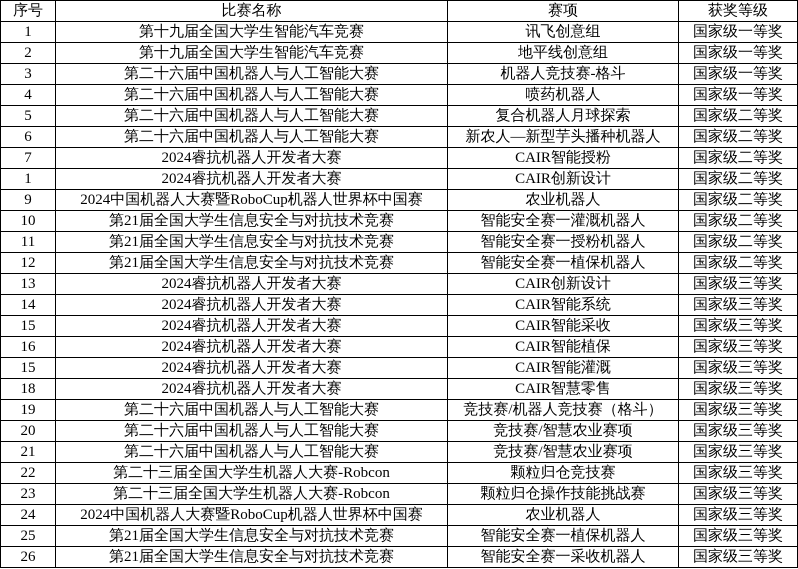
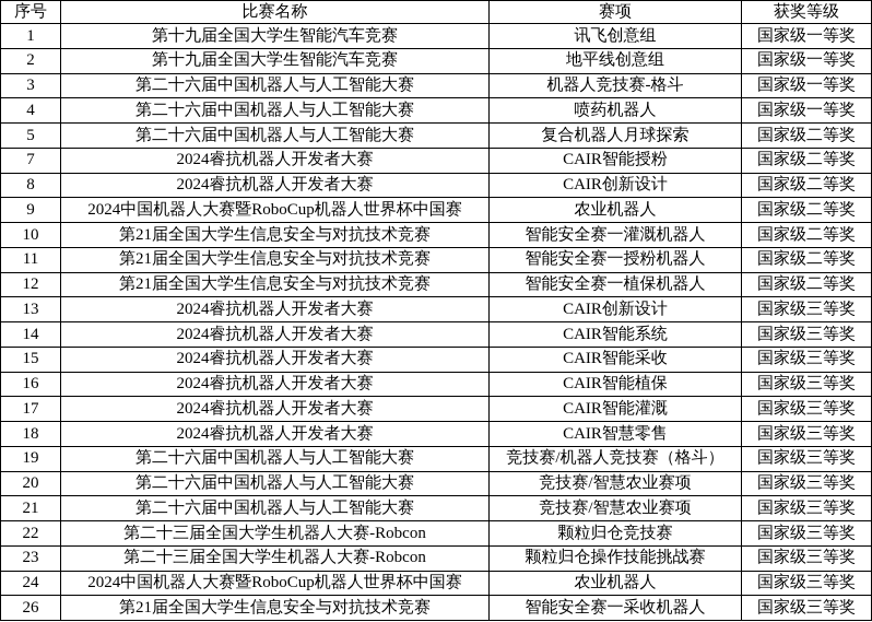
  序号	比赛名称	赛项	获奖等级
  1	第十九届全国大学生智能汽车竞赛	讯飞创意组	国家级一等奖
  2	第十九届全国大学生智能汽车竞赛	地平线创意组	国家级一等奖
  3	第二十六届中国机器人与人工智能大赛	机器人竞技赛-格斗	国家级一等奖
  4	第二十六届中国机器人与人工智能大赛	喷药机器人	国家级一等奖
  5	第二十六届中国机器人与人工智能大赛	复合机器人月球探索	国家级二等奖
- 6	第二十六届中国机器人与人工智能大赛	新农人—新型芋头播种机器人	国家级二等奖
  7	2024睿抗机器人开发者大赛	CAIR智能授粉	国家级二等奖
- 1	2024睿抗机器人开发者大赛	CAIR创新设计	国家级二等奖
+ 8	2024睿抗机器人开发者大赛	CAIR创新设计	国家级二等奖
  9	2024中国机器人大赛暨RoboCup机器人世界杯中国赛	农业机器人	国家级二等奖
  10	第21届全国大学生信息安全与对抗技术竞赛	智能安全赛一灌溉机器人	国家级二等奖
  11	第21届全国大学生信息安全与对抗技术竞赛	智能安全赛一授粉机器人	国家级二等奖
  12	第21届全国大学生信息安全与对抗技术竞赛	智能安全赛一植保机器人	国家级二等奖
  13	2024睿抗机器人开发者大赛	CAIR创新设计	国家级三等奖
  14	2024睿抗机器人开发者大赛	CAIR智能系统	国家级三等奖
  15	2024睿抗机器人开发者大赛	CAIR智能采收	国家级三等奖
  16	2024睿抗机器人开发者大赛	CAIR智能植保	国家级三等奖
- 15	2024睿抗机器人开发者大赛	CAIR智能灌溉	国家级三等奖
+ 17	2024睿抗机器人开发者大赛	CAIR智能灌溉	国家级三等奖
  18	2024睿抗机器人开发者大赛	CAIR智慧零售	国家级三等奖
  19	第二十六届中国机器人与人工智能大赛	竞技赛/机器人竞技赛（格斗）	国家级三等奖
  20	第二十六届中国机器人与人工智能大赛	竞技赛/智慧农业赛项	国家级三等奖
  21	第二十六届中国机器人与人工智能大赛	竞技赛/智慧农业赛项	国家级三等奖
  22	第二十三届全国大学生机器人大赛-Robcon	颗粒归仓竞技赛	国家级三等奖
  23	第二十三届全国大学生机器人大赛-Robcon	颗粒归仓操作技能挑战赛	国家级三等奖
  24	2024中国机器人大赛暨RoboCup机器人世界杯中国赛	农业机器人	国家级三等奖
- 25	第21届全国大学生信息安全与对抗技术竞赛	智能安全赛一植保机器人	国家级三等奖
  26	第21届全国大学生信息安全与对抗技术竞赛	智能安全赛一采收机器人	国家级三等奖
